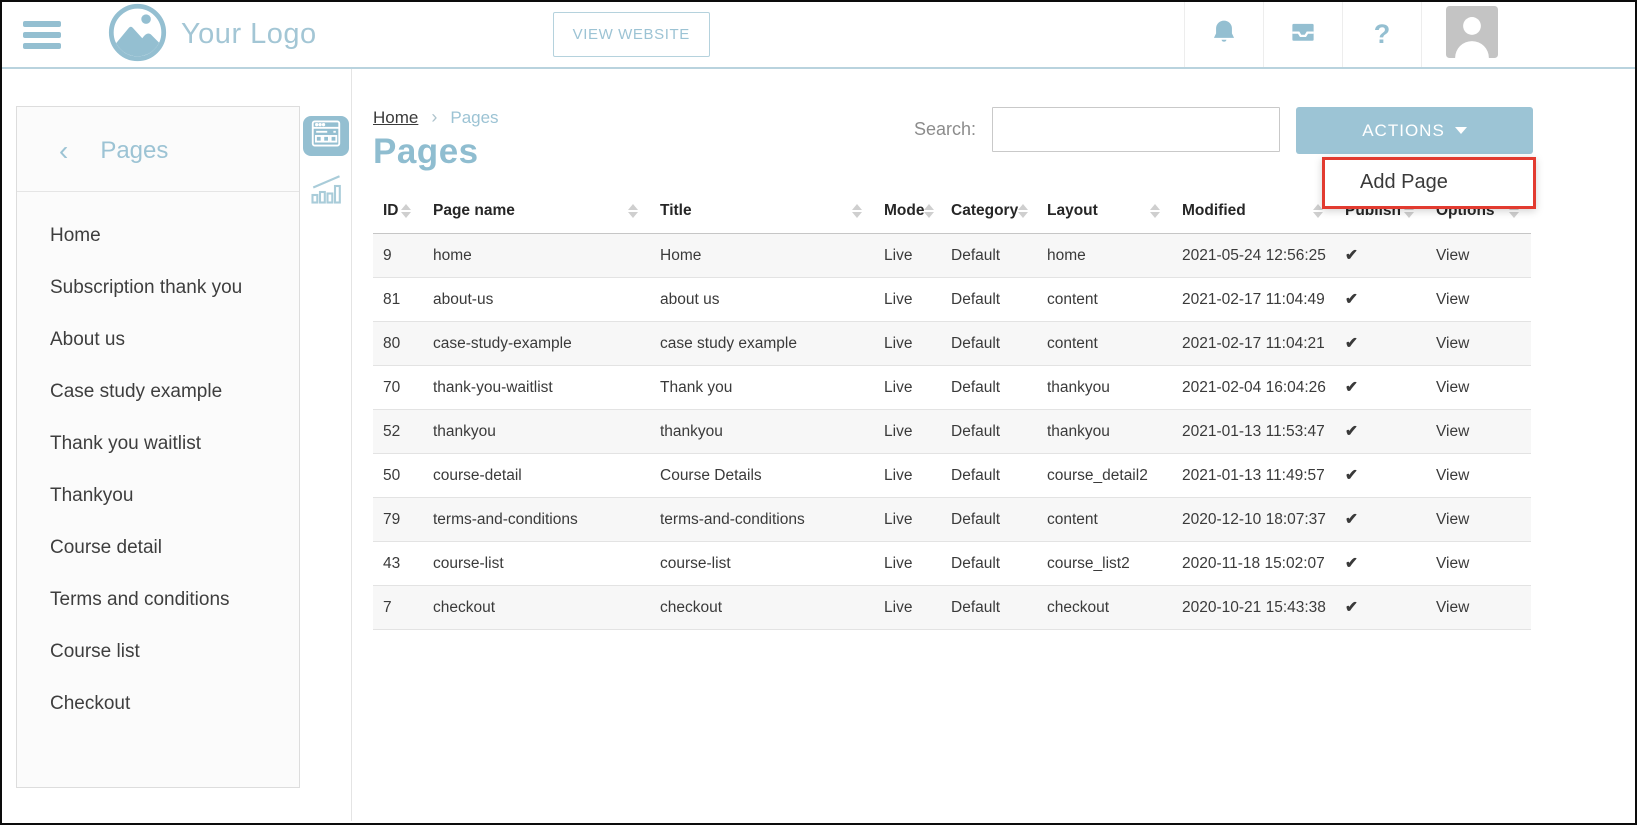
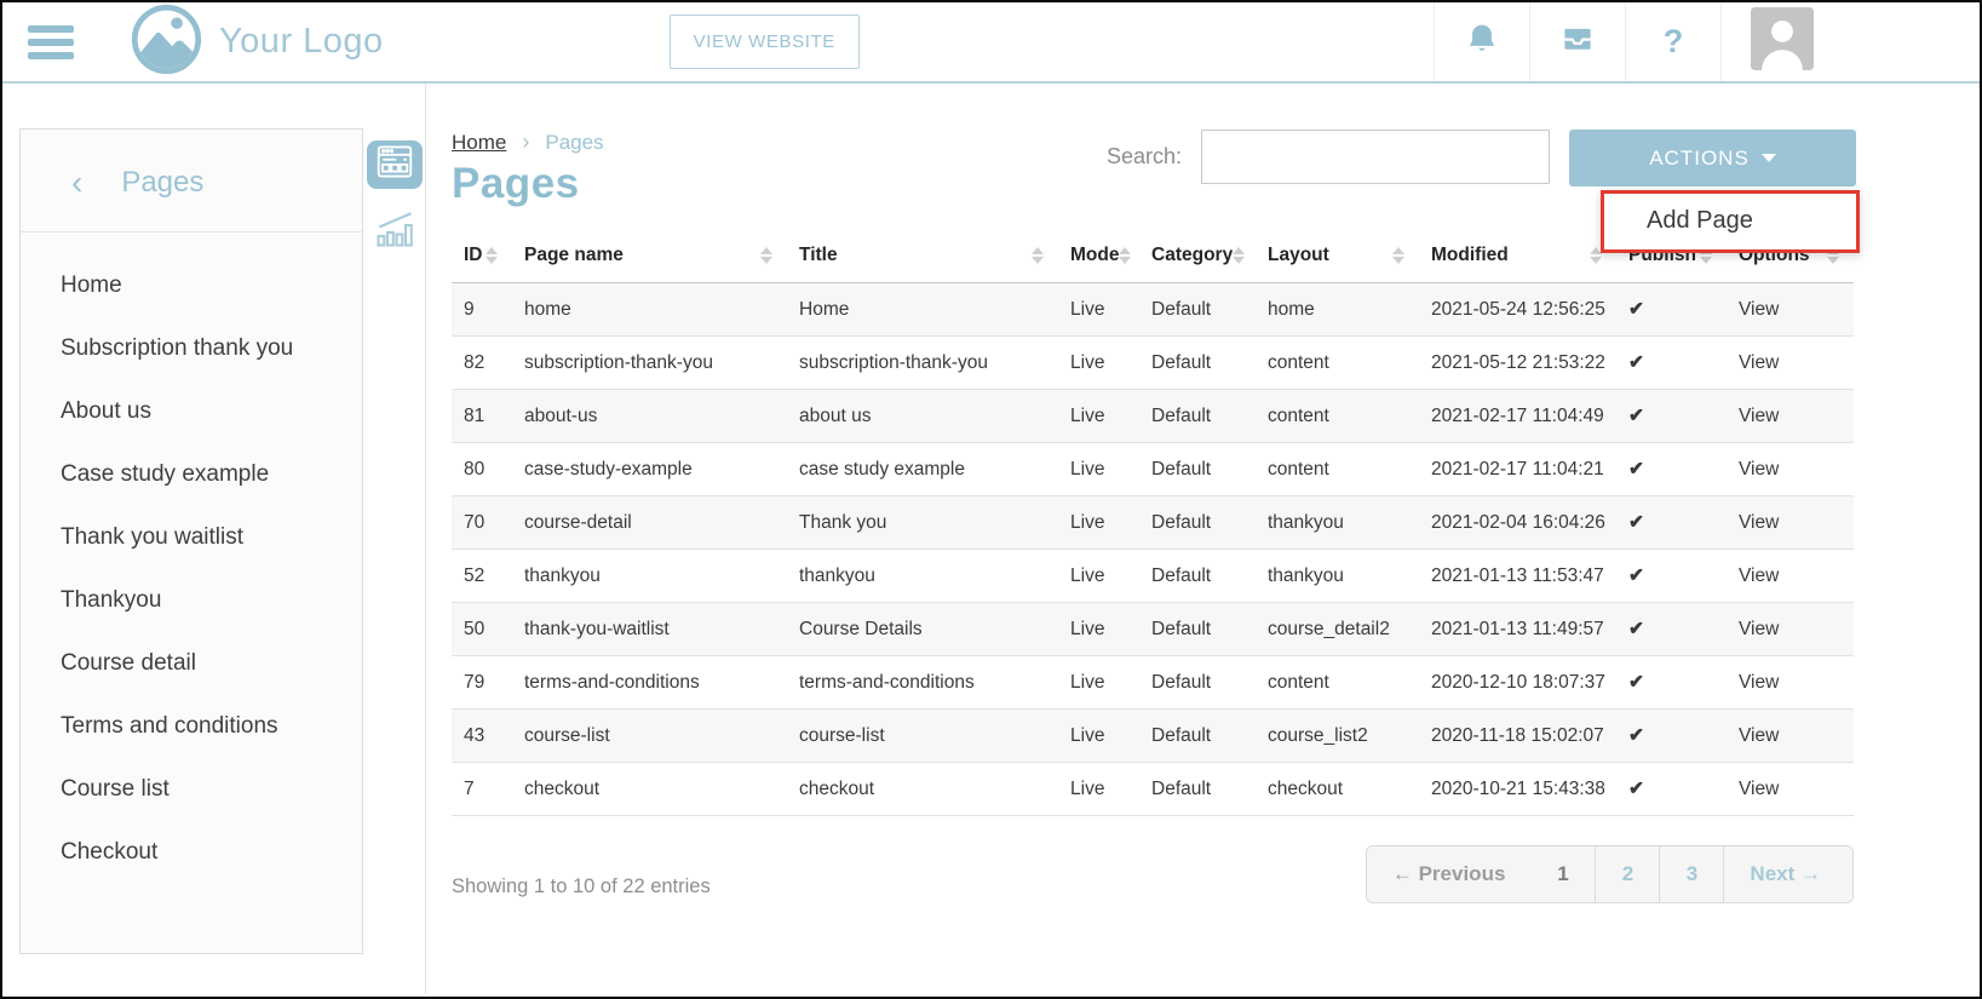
  Your Logo
  VIEW WEBSITE
  ?
  ‹
  Pages
  Home
  Subscription thank you
  About us
  Case study example
  Thank you waitlist
  Thankyou
  Course detail
  Terms and conditions
  Course list
  Checkout
  Home
  ›
  Pages
  Pages
  Search:
  ACTIONS
  Add Page
  ID	Page name	Title	Mode	Category	Layout	Modified	Publish	Options
  9	home	Home	Live	Default	home	2021-05-24 12:56:25	✔	View
+ 82	subscription-thank-you	subscription-thank-you	Live	Default	content	2021-05-12 21:53:22	✔	View
  81	about-us	about us	Live	Default	content	2021-02-17 11:04:49	✔	View
  80	case-study-example	case study example	Live	Default	content	2021-02-17 11:04:21	✔	View
- 70	thank-you-waitlist	Thank you	Live	Default	thankyou	2021-02-04 16:04:26	✔	View
+ 70	course-detail	Thank you	Live	Default	thankyou	2021-02-04 16:04:26	✔	View
  52	thankyou	thankyou	Live	Default	thankyou	2021-01-13 11:53:47	✔	View
- 50	course-detail	Course Details	Live	Default	course_detail2	2021-01-13 11:49:57	✔	View
+ 50	thank-you-waitlist	Course Details	Live	Default	course_detail2	2021-01-13 11:49:57	✔	View
  79	terms-and-conditions	terms-and-conditions	Live	Default	content	2020-12-10 18:07:37	✔	View
  43	course-list	course-list	Live	Default	course_list2	2020-11-18 15:02:07	✔	View
  7	checkout	checkout	Live	Default	checkout	2020-10-21 15:43:38	✔	View
+ Showing 1 to 10 of 22 entries
+ ← Previous
+ 1
+ 2
+ 3
+ Next →
